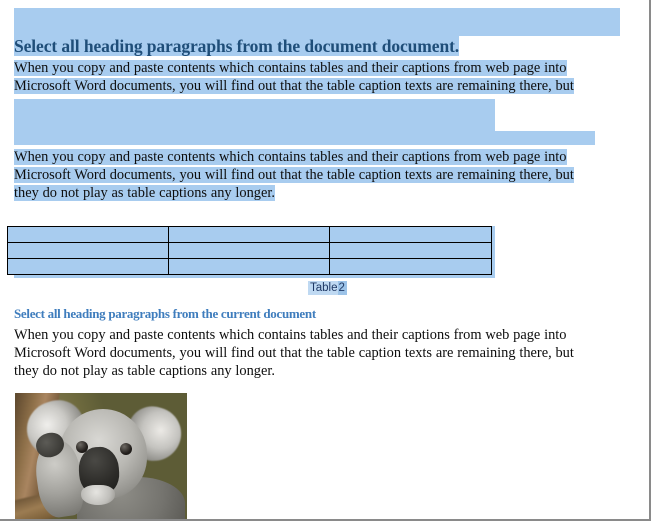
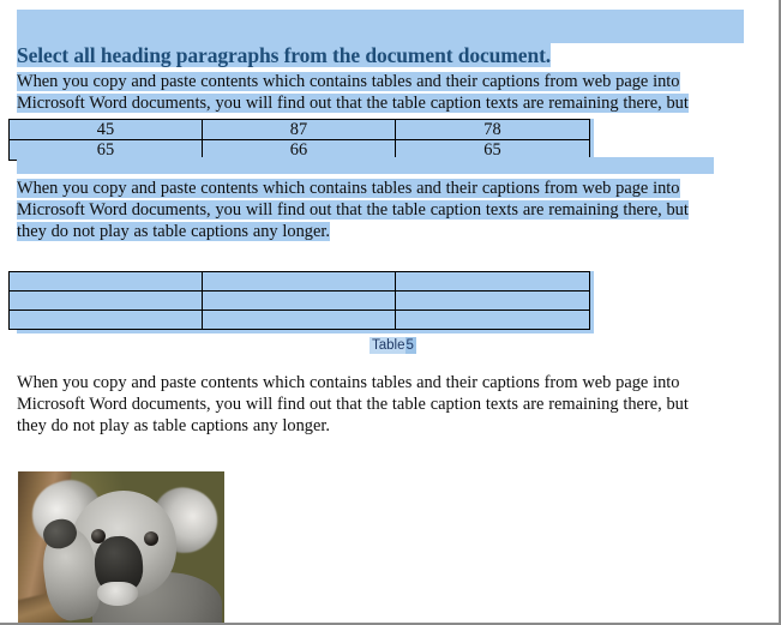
  Select all heading paragraphs from the document document.
  When you copy and paste contents which contains tables and their captions from web page into
  Microsoft Word documents, you will find out that the table caption texts are remaining there, but
+ 45	87	78
+ 65	66	65
  When you copy and paste contents which contains tables and their captions from web page into
  Microsoft Word documents, you will find out that the table caption texts are remaining there, but
  they do not play as table captions any longer.
- Table2
+ Table5
- Select all heading paragraphs from the current document
  When you copy and paste contents which contains tables and their captions from web page into
  Microsoft Word documents, you will find out that the table caption texts are remaining there, but
  they do not play as table captions any longer.
